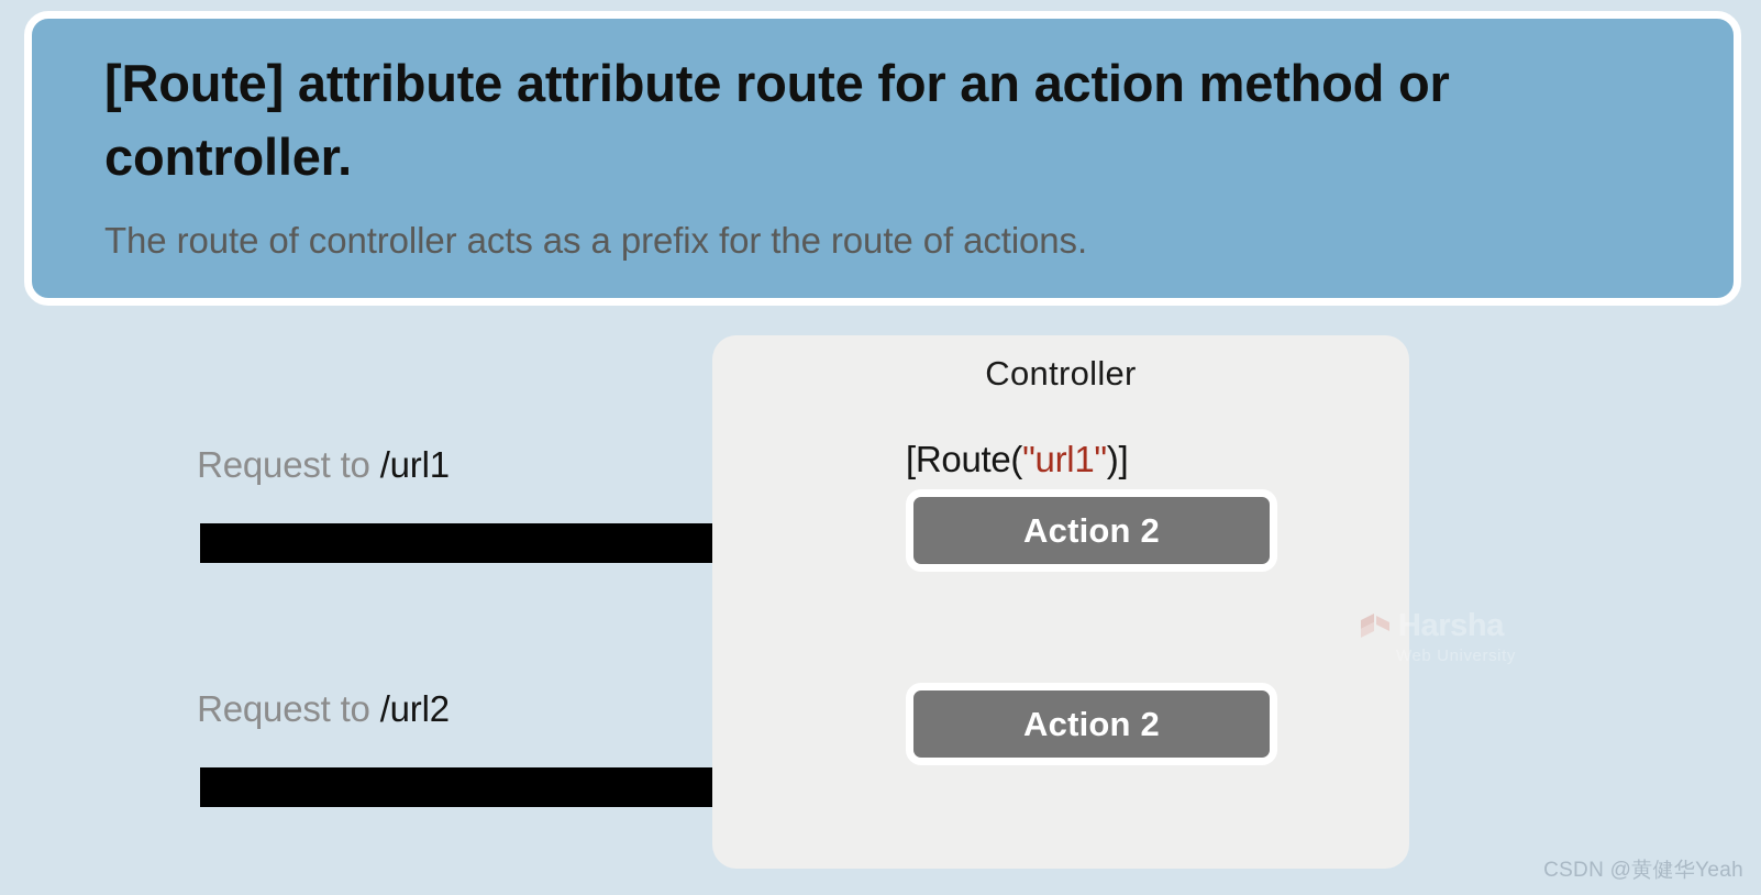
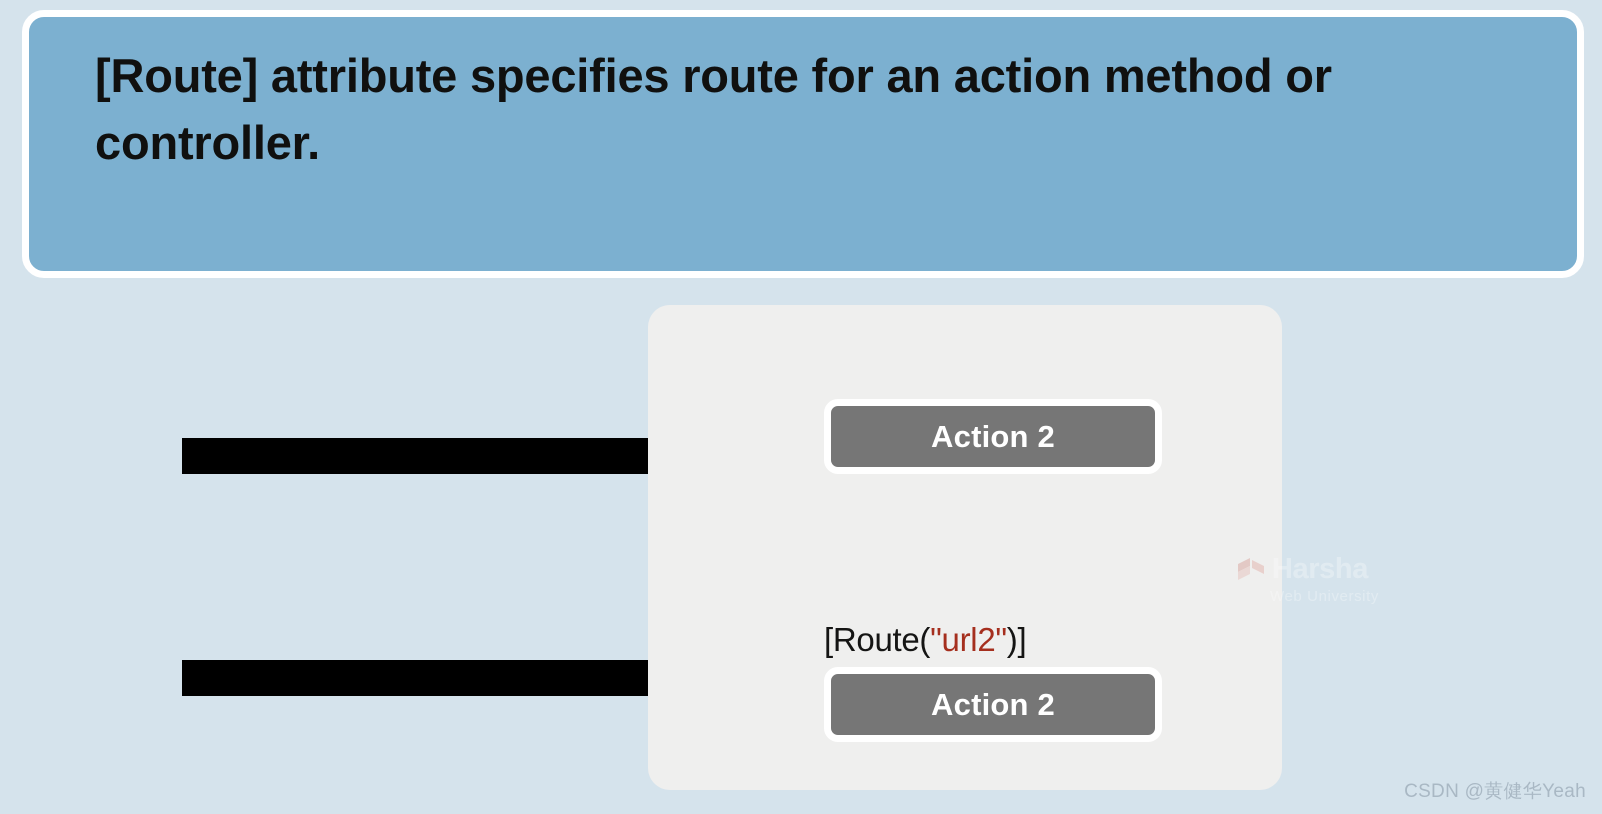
- [Route] attribute attribute route for an action method or controller.
+ [Route] attribute specifies route for an action method or controller.
- The route of controller acts as a prefix for the route of actions.
- Request to /url1
- Request to /url2
- Controller
- [Route("url1")]
  Action 2
+ [Route("url2")]
  Action 2
  Harsha
  Web University
  CSDN @黄健华Yeah
